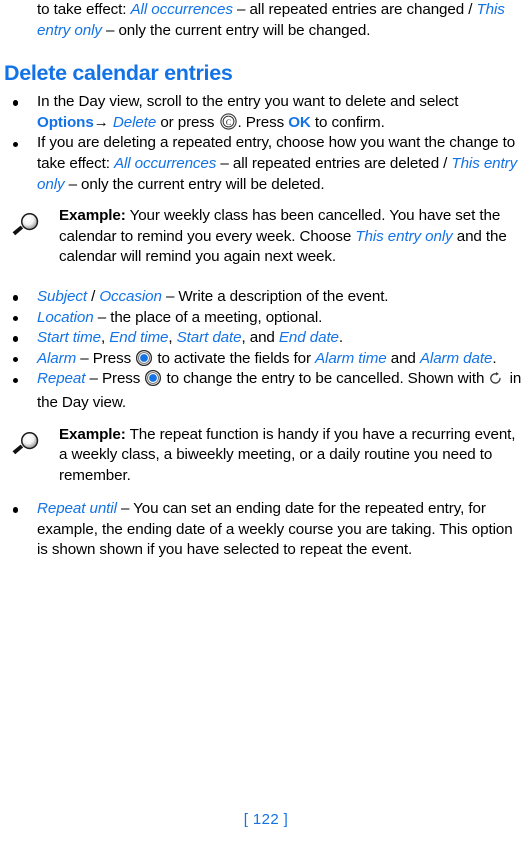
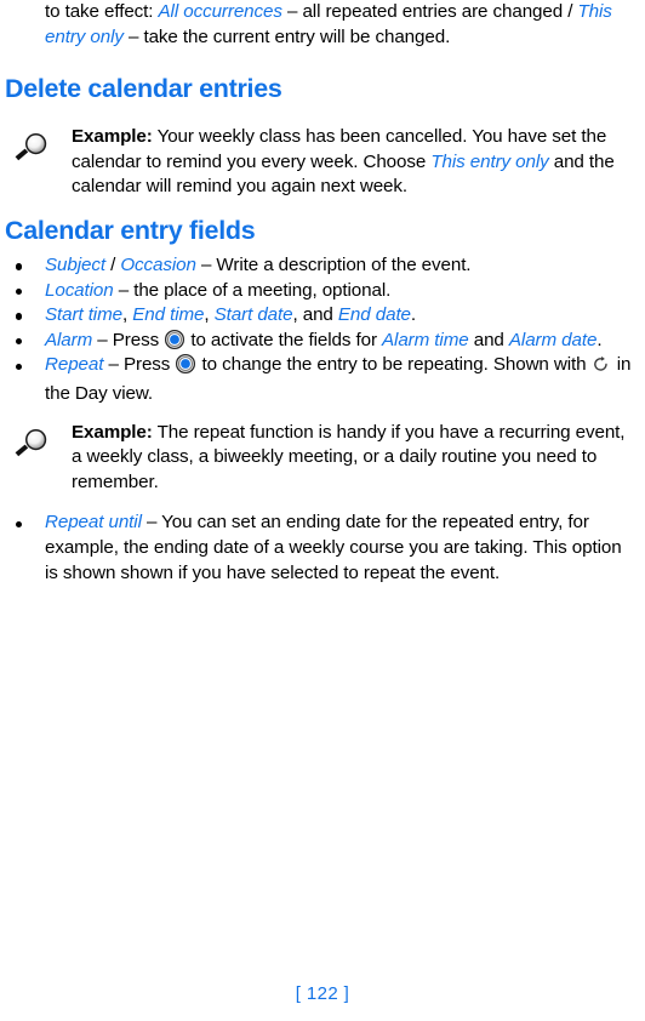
- to take effect: All occurrences – all repeated entries are changed / This entry only – only the current entry will be changed.
+ to take effect: All occurrences – all repeated entries are changed / This entry only – take the current entry will be changed.
  Delete calendar entries
- In the Day view, scroll to the entry you want to delete and select Options→ Delete or press
- C
- . Press OK to confirm.
- If you are deleting a repeated entry, choose how you want the change to take effect: All occurrences – all repeated entries are deleted / This entry only – only the current entry will be deleted.
  Example: Your weekly class has been cancelled. You have set the calendar to remind you every week. Choose This entry only and the calendar will remind you again next week.
+ Calendar entry fields
  Subject / Occasion – Write a description of the event.
  Location – the place of a meeting, optional.
  Start time, End time, Start date, and End date.
  Alarm – Press to activate the fields for Alarm time and Alarm date.
- Repeat – Press to change the entry to be cancelled. Shown with in the Day view.
+ Repeat – Press to change the entry to be repeating. Shown with in the Day view.
  Example: The repeat function is handy if you have a recurring event, a weekly class, a biweekly meeting, or a daily routine you need to remember.
  Repeat until – You can set an ending date for the repeated entry, for example, the ending date of a weekly course you are taking. This option is shown shown if you have selected to repeat the event.
  [ 122 ]
